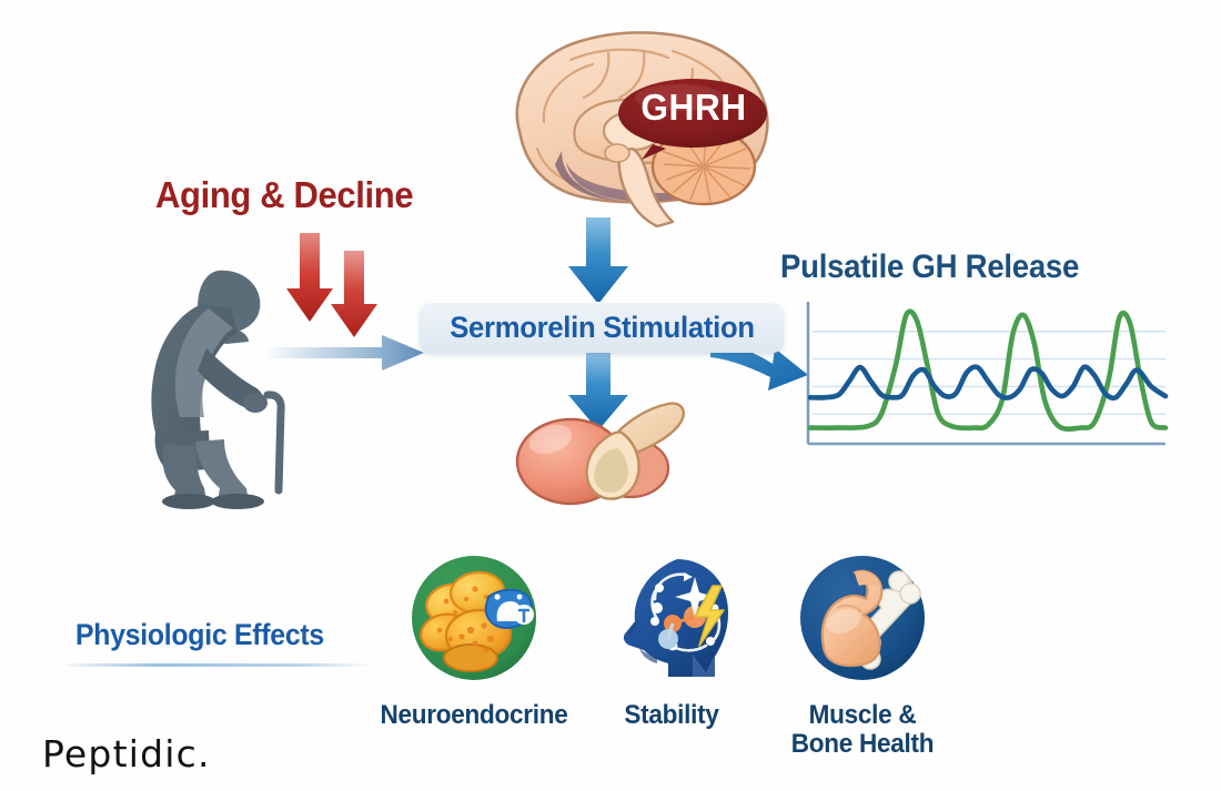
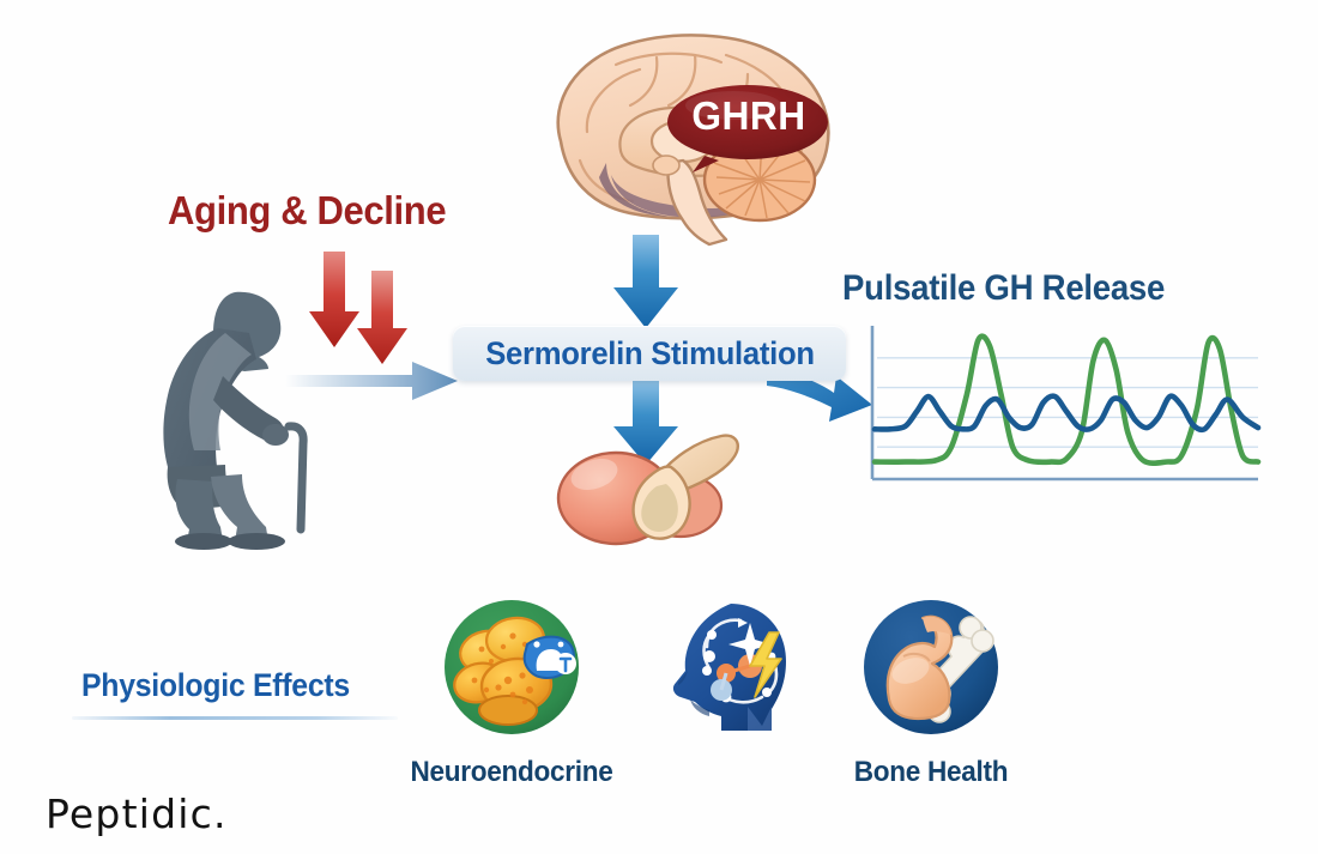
  GHRH
  Aging & Decline
  Sermorelin Stimulation
  Pulsatile GH Release
  Physiologic Effects
  Neuroendocrine
- Stability
- Muscle &
  Bone Health
  Peptidic.
